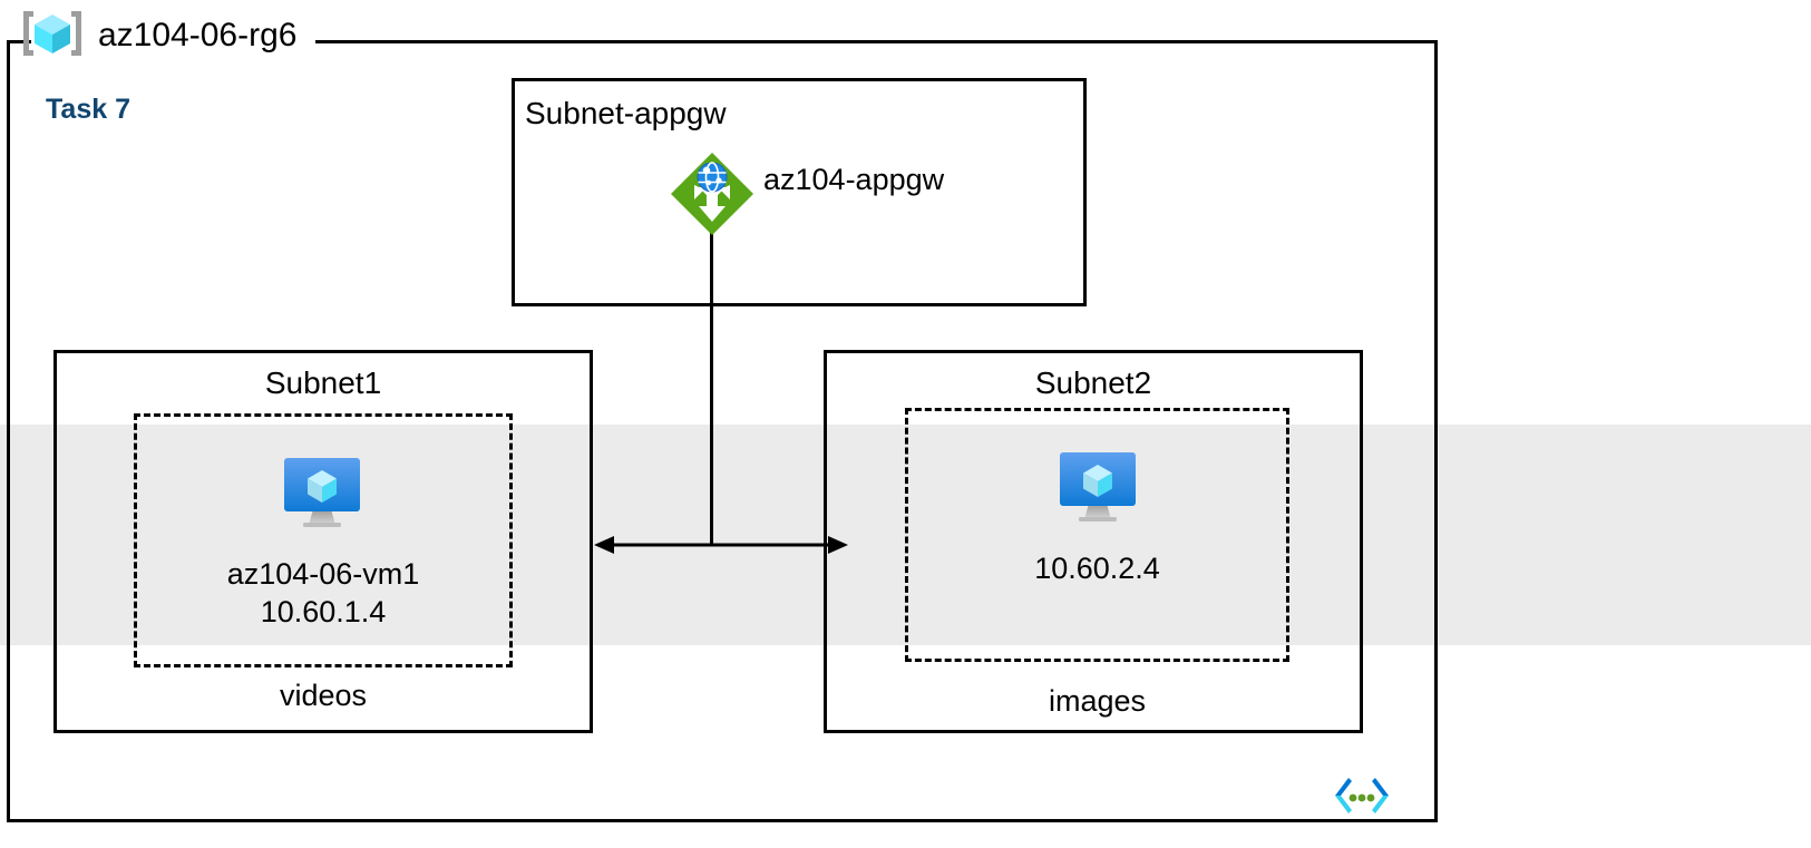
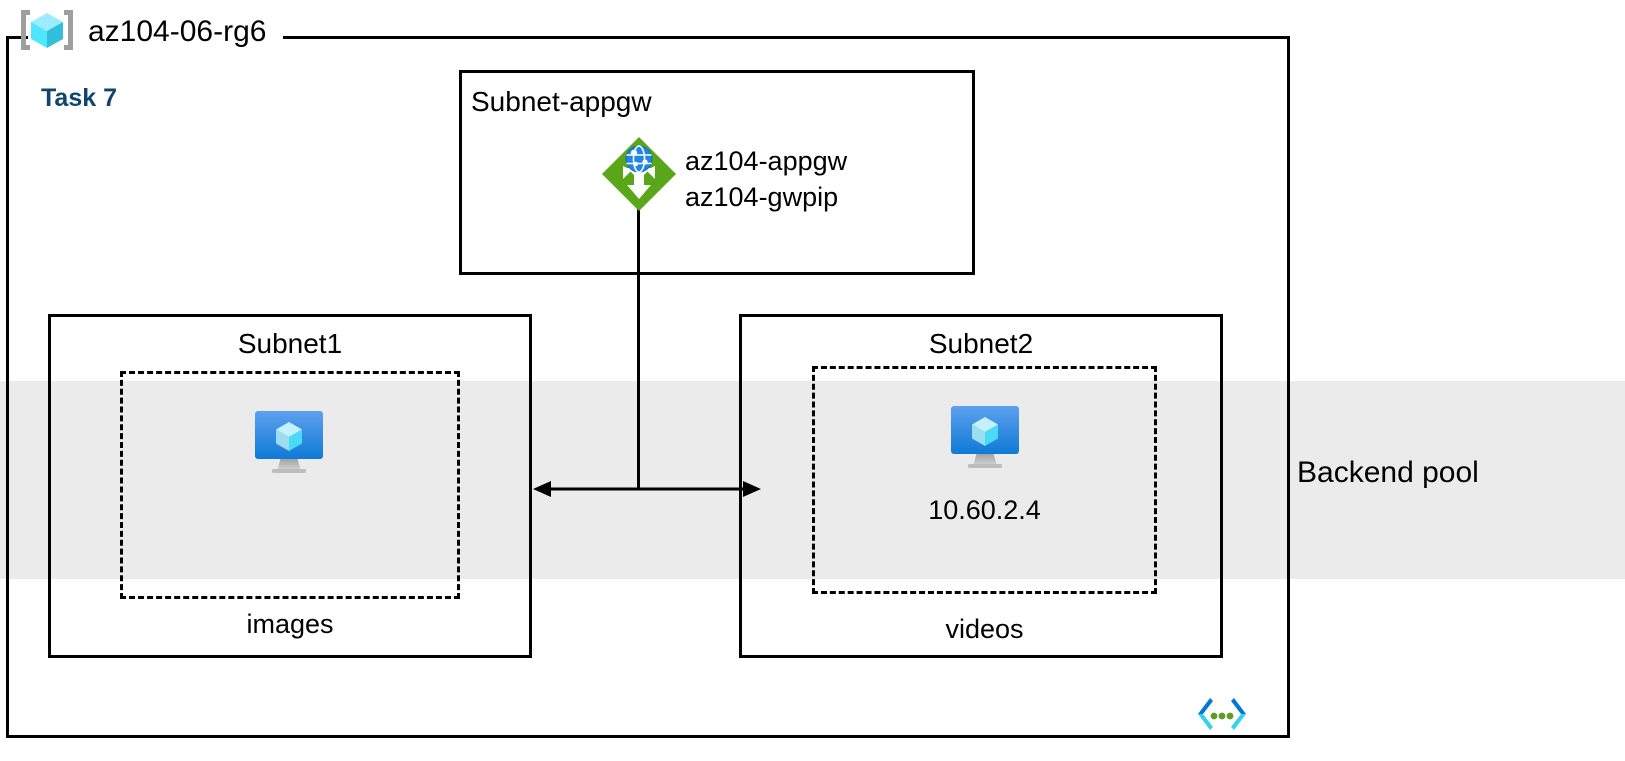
+ Backend pool
  az104-06-rg6
  Task 7
  Subnet-appgw
  az104-appgw
+ az104-gwpip
  Subnet1
- az104-06-vm1
- 10.60.1.4
- videos
+ images
  Subnet2
  10.60.2.4
- images
+ videos
